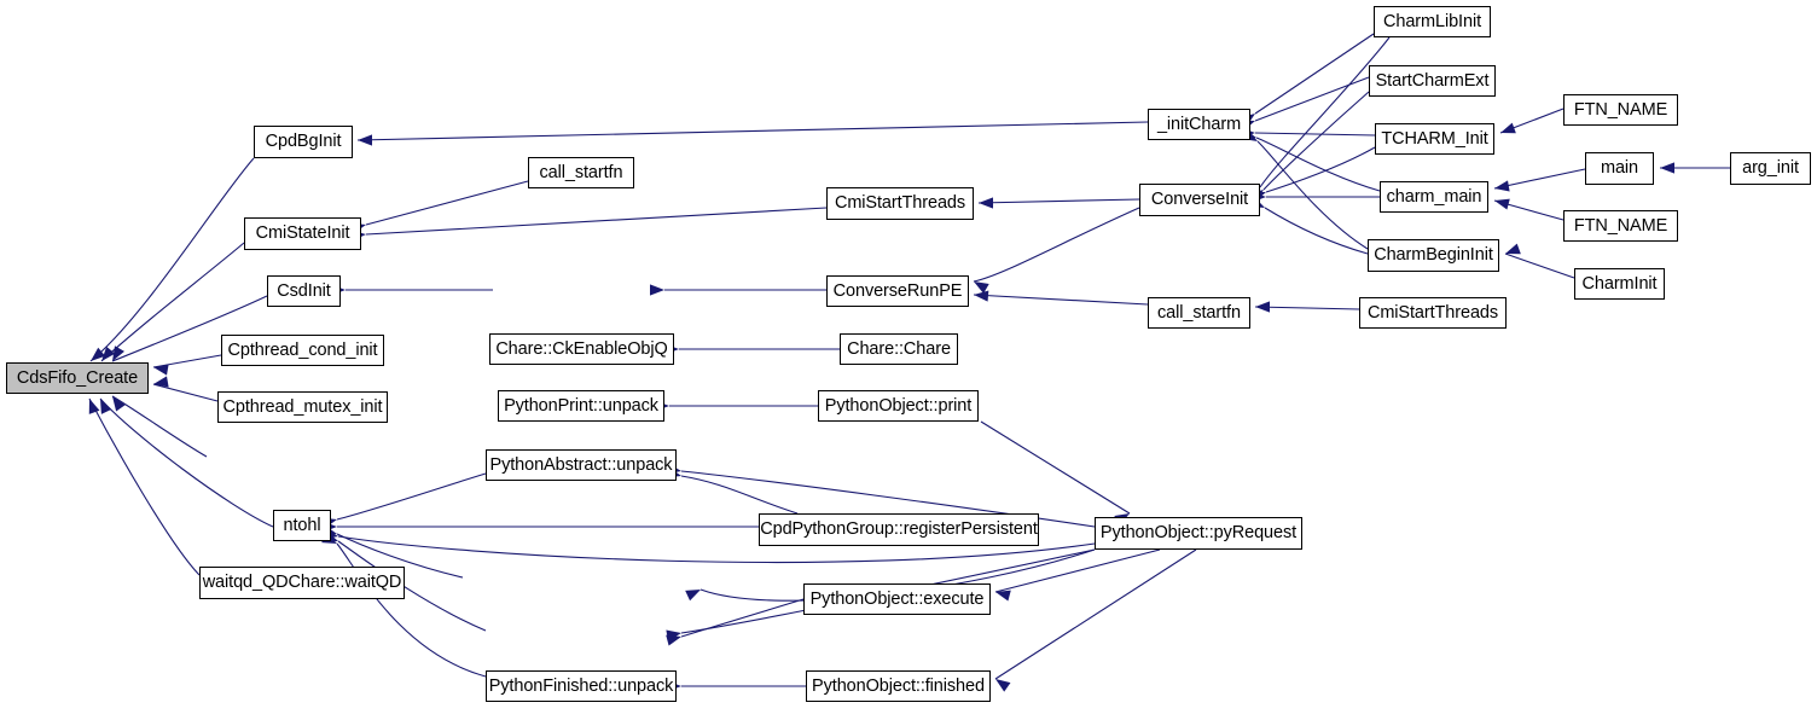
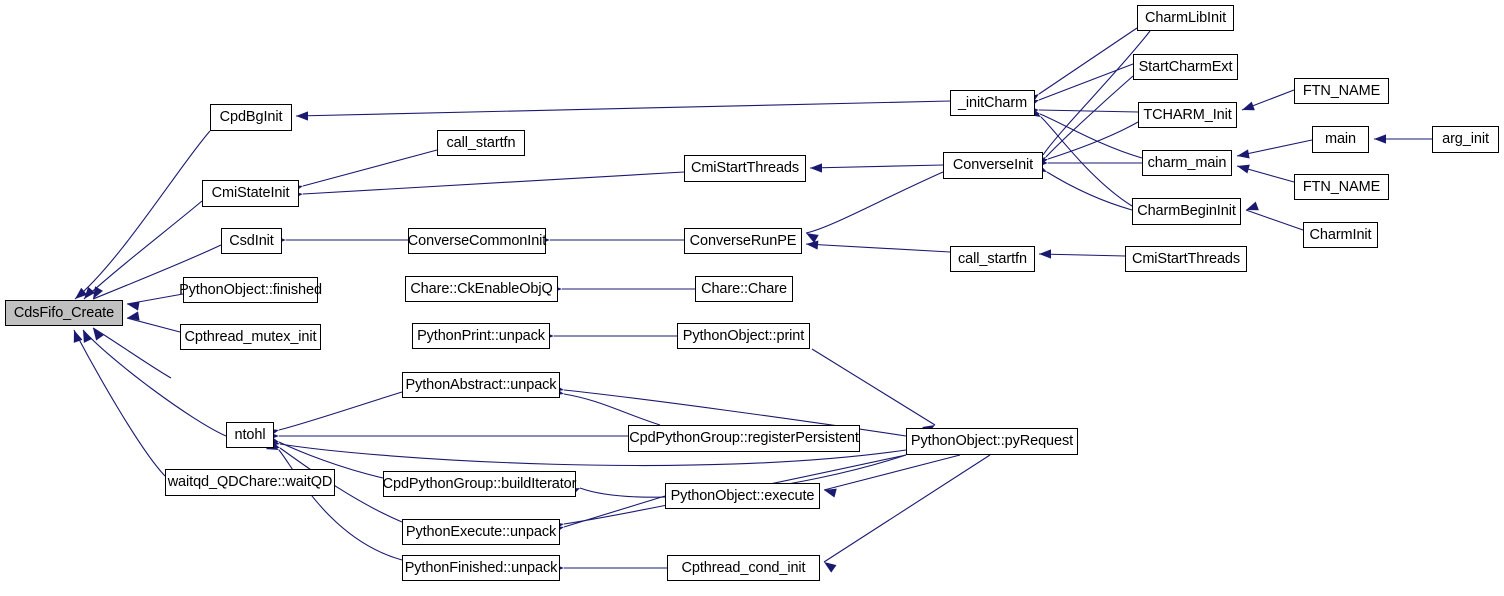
  CdsFifo_Create
  CpdBgInit
  CmiStateInit
  CsdInit
- Cpthread_cond_init
+ PythonObject::finished
  Cpthread_mutex_init
  ntohl
  waitqd_QDChare::waitQD
  call_startfn
+ ConverseCommonInit
  Chare::CkEnableObjQ
  PythonPrint::unpack
  PythonAbstract::unpack
+ CpdPythonGroup::buildIterator
+ PythonExecute::unpack
  PythonFinished::unpack
  CmiStartThreads
  ConverseRunPE
  Chare::Chare
  PythonObject::print
  CpdPythonGroup::registerPersistent
  PythonObject::execute
- PythonObject::finished
+ Cpthread_cond_init
  PythonObject::pyRequest
  _initCharm
  ConverseInit
  call_startfn
  CharmLibInit
  StartCharmExt
  TCHARM_Init
  charm_main
  CharmBeginInit
  CmiStartThreads
  FTN_NAME
  main
  FTN_NAME
  CharmInit
  arg_init
